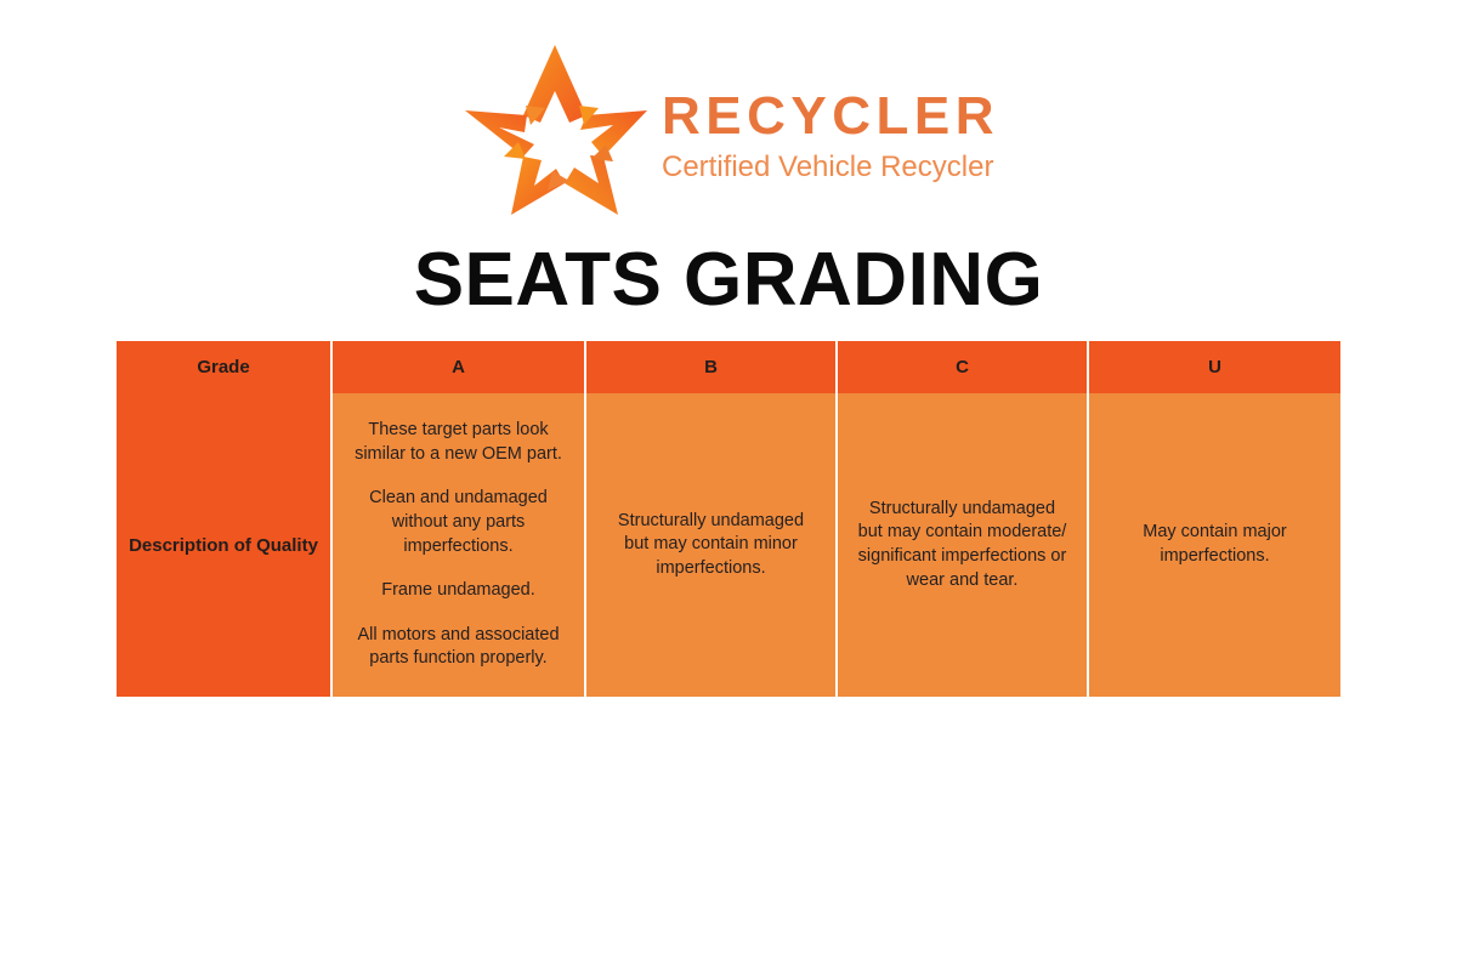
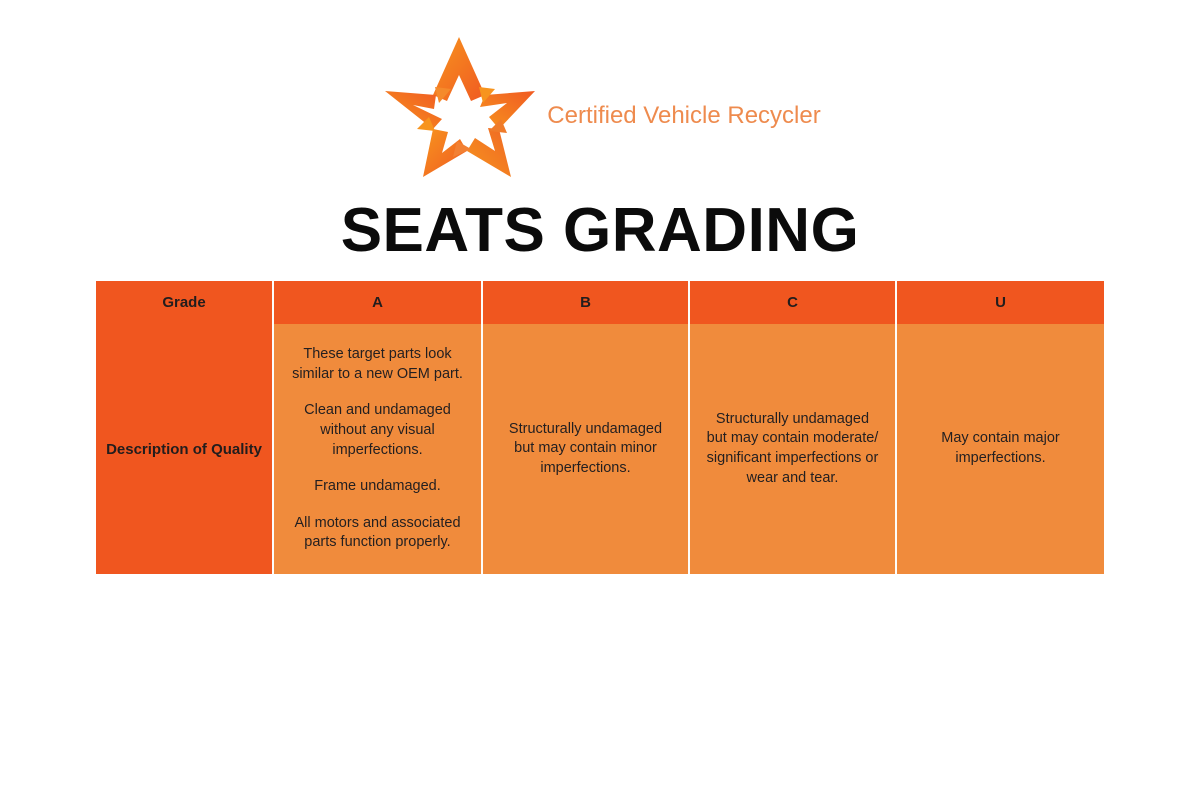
- RECYCLER
  Certified Vehicle Recycler
  SEATS GRADING
  Grade	A	B	C	U
- Description of Quality	These target parts look similar to a new OEM part.Clean and undamaged without any parts imperfections.Frame undamaged.All motors and associated parts function properly.	Structurally undamaged but may contain minor imperfections.	Structurally undamaged but may contain moderate/ significant imperfections or wear and tear.	May contain major imperfections.
+ Description of Quality	These target parts look similar to a new OEM part.Clean and undamaged without any visual imperfections.Frame undamaged.All motors and associated parts function properly.	Structurally undamaged but may contain minor imperfections.	Structurally undamaged but may contain moderate/ significant imperfections or wear and tear.	May contain major imperfections.
